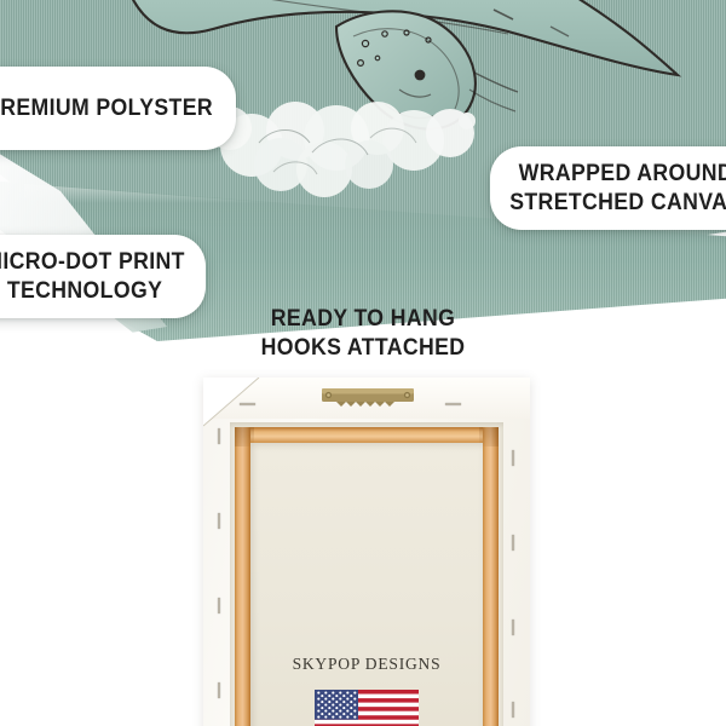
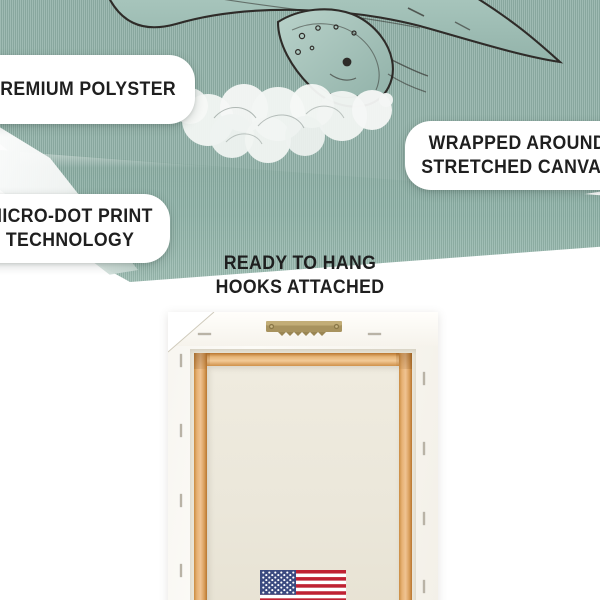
  REMIUM POLYSTER
  WRAPPED AROUN
  STRETCHED CANVA
  ICRO-DOT PRINT
  TECHNOLOGY
  READY TO HANG
  HOOKS ATTACHED
- SKYPOP DESIGNS
